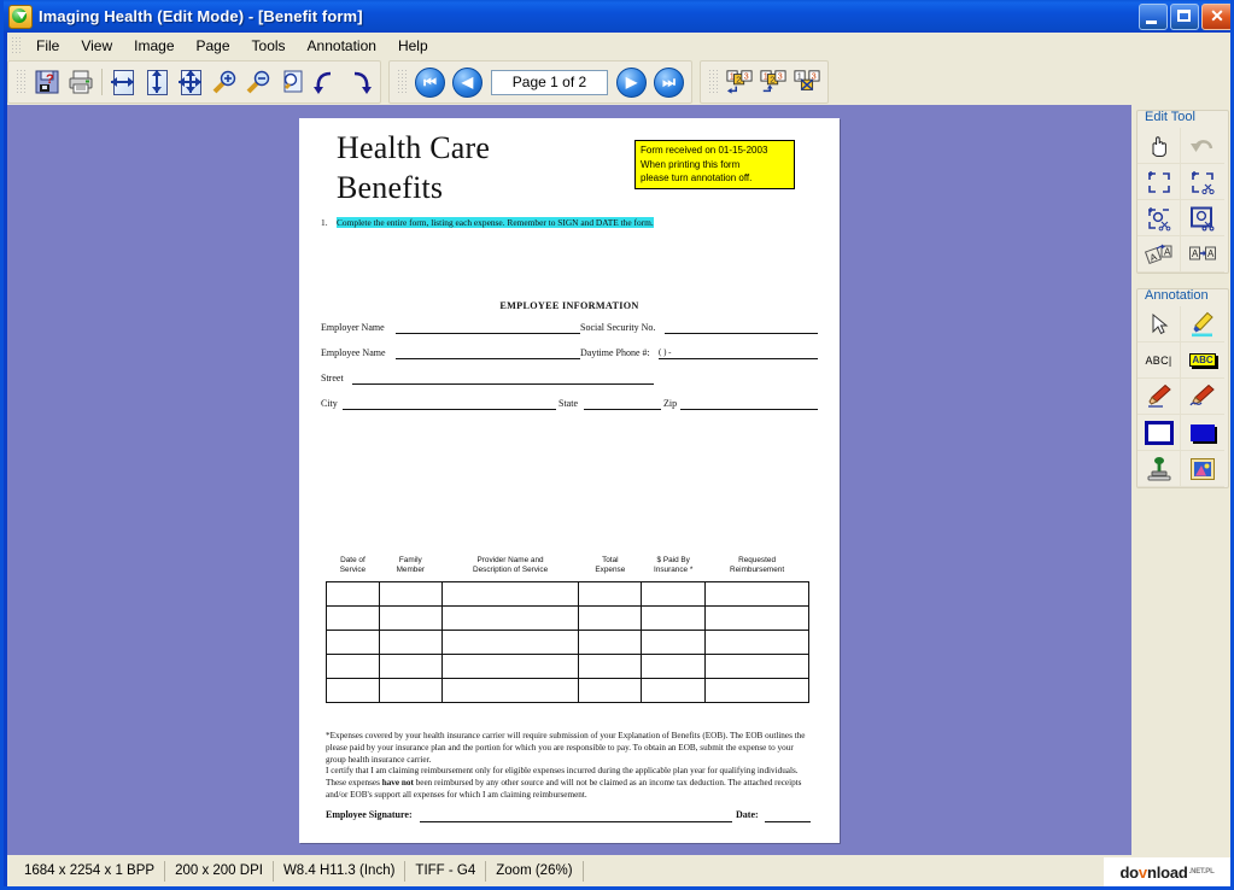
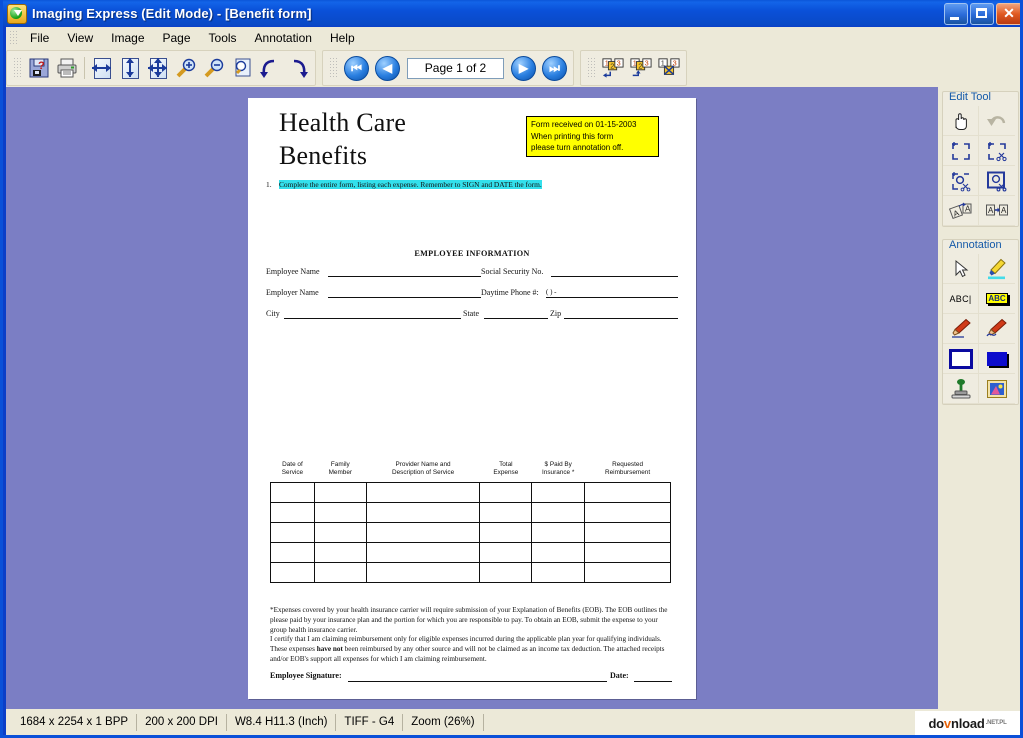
- Imaging Health (Edit Mode) - [Benefit form]
+ Imaging Express (Edit Mode) - [Benefit form]
  ✕
  File
  View
  Image
  Page
  Tools
  Annotation
  Help
  ?
  ⏮
  ◀
  Page 1 of 2
  ▶
  ⏭
  1
  2
  3
  1
  2
  3
  1
  3
  Health Care
  Benefits
  Form received on 01-15-2003
  When printing this form
  please turn annotation off.
  1.
  Complete the entire form, listing each expense. Remember to SIGN and DATE the form.
  EMPLOYEE INFORMATION
- Employer Name
+ Employee Name
  Social Security No.
- Employee Name
+ Employer Name
  Daytime Phone #:
  ( ) -
- Street
  City
  State
  Zip
  *Expenses covered by your health insurance carrier will require submission of your Explanation of Benefits (EOB). The EOB outlines the please paid by your insurance plan and the portion for which you are responsible to pay. To obtain an EOB, submit the expense to your group health insurance carrier.
  I certify that I am claiming reimbursement only for eligible expenses incurred during the applicable plan year for qualifying individuals. These expenses have not been reimbursed by any other source and will not be claimed as an income tax deduction. The attached receipts and/or EOB's support all expenses for which I am claiming reimbursement.
  Employee Signature:
  Date:
  Edit Tool
  A
  A
  A
  Annotation
  ABC|
  ABC
  1684 x 2254 x 1 BPP
  200 x 200 DPI
  W8.4 H11.3 (Inch)
  TIFF - G4
  Zoom (26%)
  do
  v
  nload
